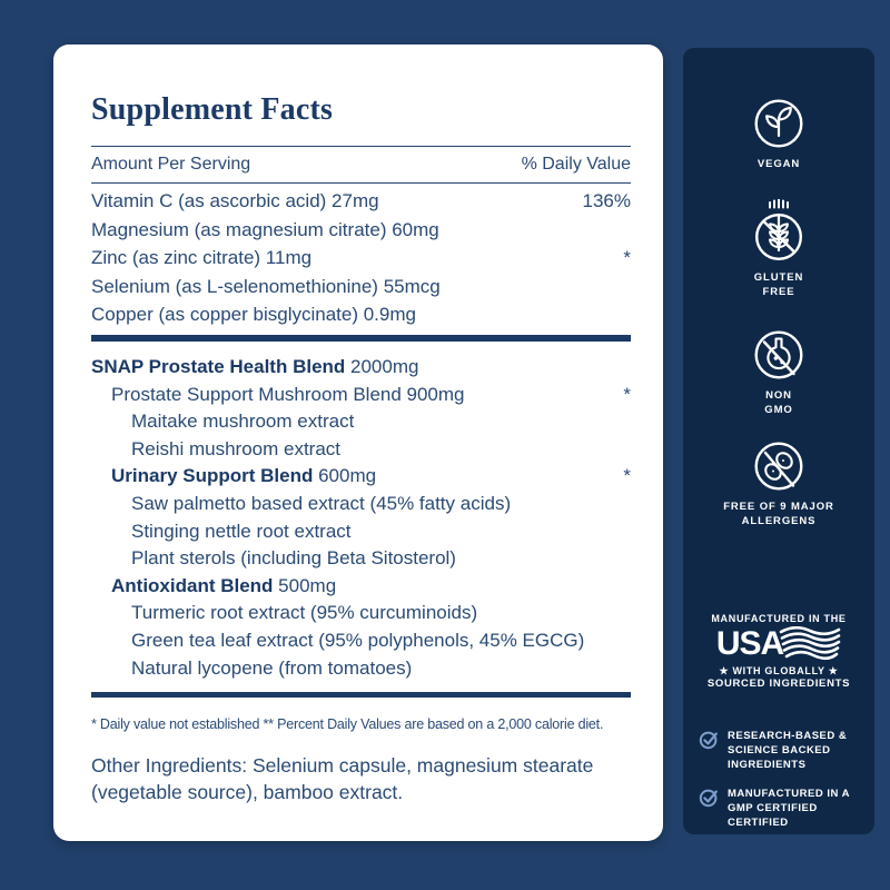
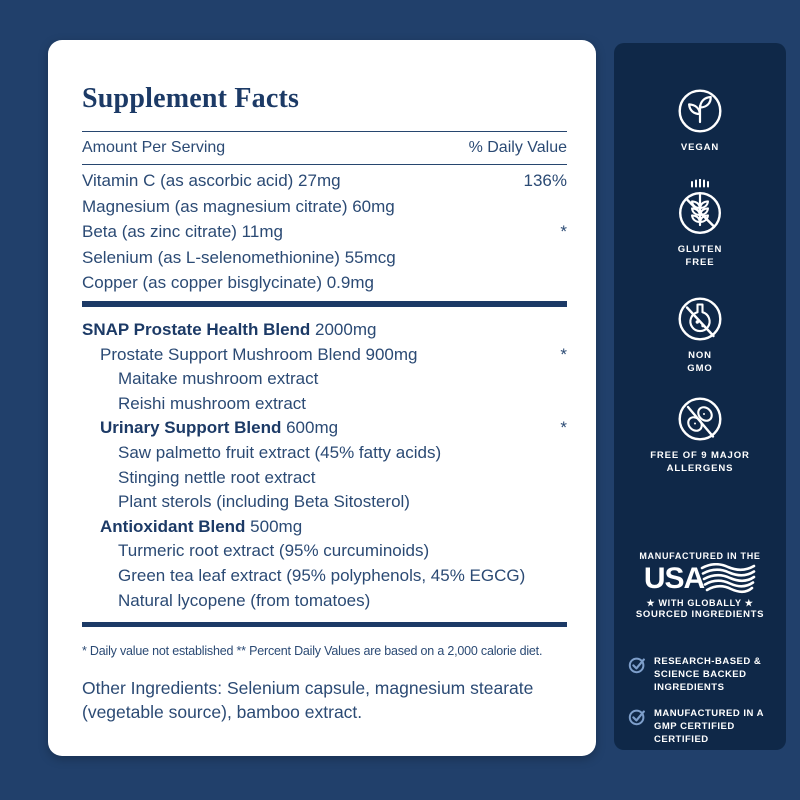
  Supplement Facts
  Amount Per Serving
  % Daily Value
  Vitamin C (as ascorbic acid) 27mg
  136%
  Magnesium (as magnesium citrate) 60mg
- Zinc (as zinc citrate) 11mg
+ Beta (as zinc citrate) 11mg
  *
  Selenium (as L-selenomethionine) 55mcg
  Copper (as copper bisglycinate) 0.9mg
  SNAP Prostate Health Blend 2000mg
  Prostate Support Mushroom Blend 900mg
  *
  Maitake mushroom extract
  Reishi mushroom extract
  Urinary Support Blend 600mg
  *
- Saw palmetto based extract (45% fatty acids)
+ Saw palmetto fruit extract (45% fatty acids)
  Stinging nettle root extract
  Plant sterols (including Beta Sitosterol)
  Antioxidant Blend 500mg
  Turmeric root extract (95% curcuminoids)
  Green tea leaf extract (95% polyphenols, 45% EGCG)
  Natural lycopene (from tomatoes)
  * Daily value not established ** Percent Daily Values are based on a 2,000 calorie diet.
  Other Ingredients: Selenium capsule, magnesium stearate (vegetable source), bamboo extract.
  VEGAN
  GLUTEN FREE
  NON GMO
  FREE OF 9 MAJOR ALLERGENS
  MANUFACTURED IN THE
  USA
  ★ WITH GLOBALLY ★
  SOURCED INGREDIENTS
  RESEARCH-BASED & SCIENCE BACKED INGREDIENTS
  MANUFACTURED IN A GMP CERTIFIED CERTIFIED
